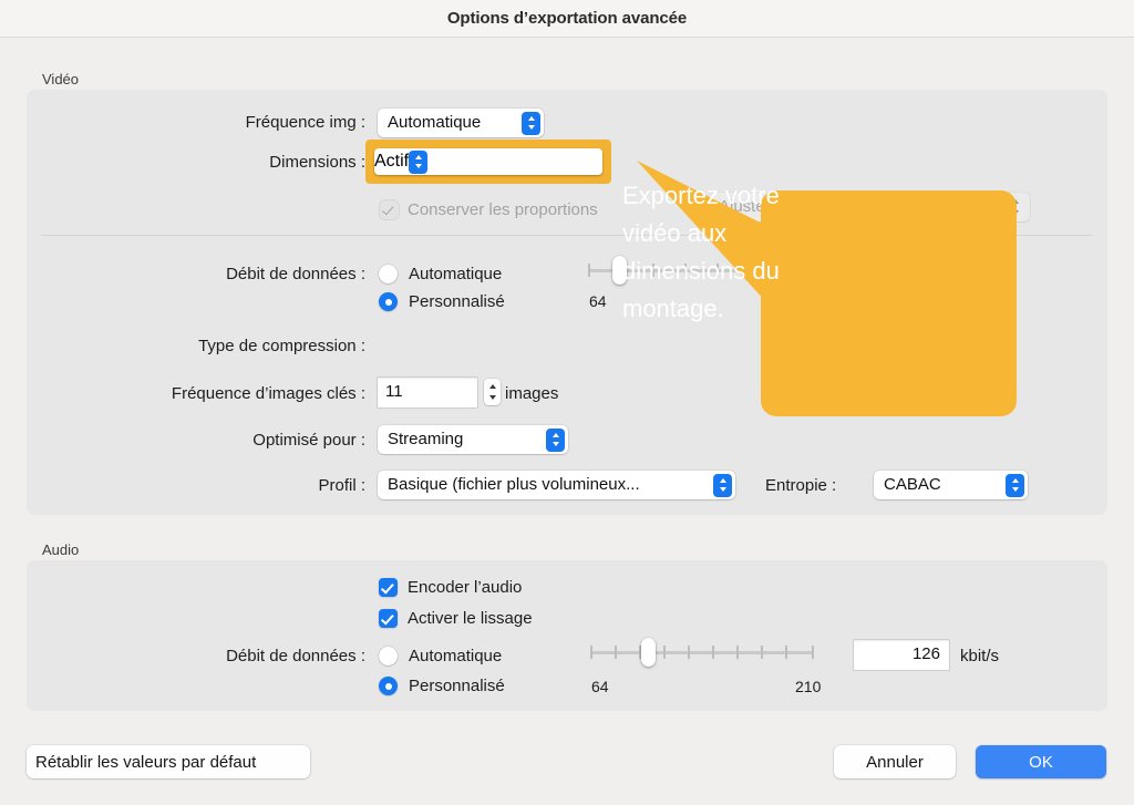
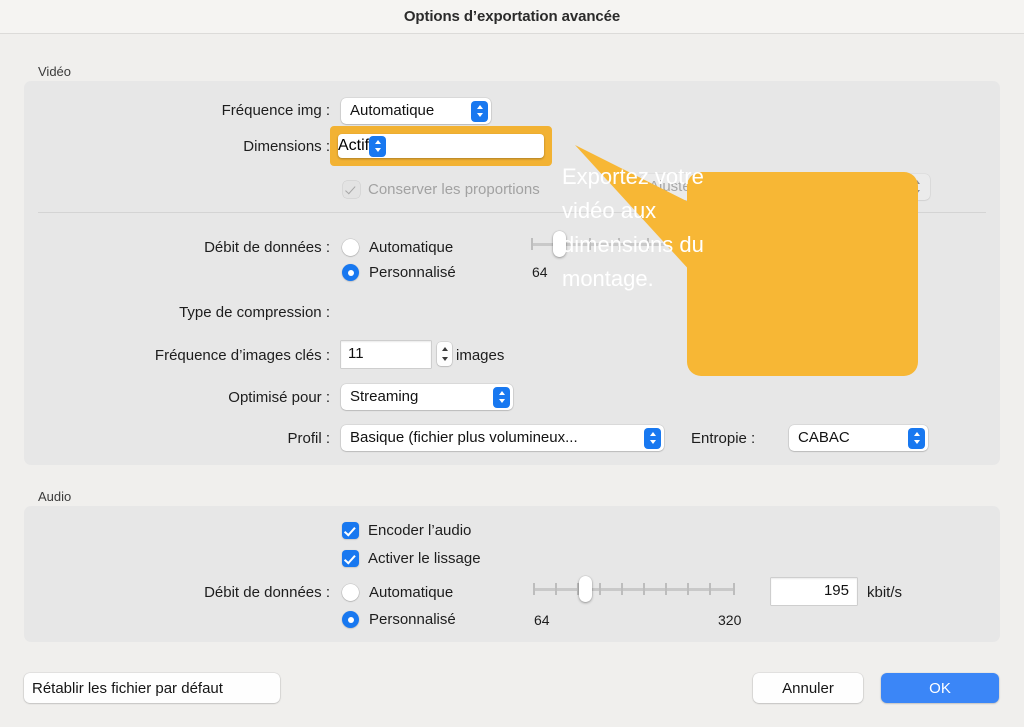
  Options d’exportation avancée
  Vidéo
  Fréquence img :
  Automatique
  Dimensions :
  Actif
  Conserver les proportions
  Débit de données :
  Automatique
  Personnalisé
  64
  Type de compression :
  Fréquence d’images clés :
  11
  images
  Optimisé pour :
  Streaming
  Profil :
  Basique (fichier plus volumineux...
  Entropie :
  CABAC
  Audio
  Encoder l’audio
  Activer le lissage
  Débit de données :
  Automatique
  Personnalisé
  64
- 210
+ 320
- 126
+ 195
  kbit/s
  Exportez votre vidéo aux dimensions du montage.
- Rétablir les valeurs par défaut
+ Rétablir les fichier par défaut
  Annuler
  OK
